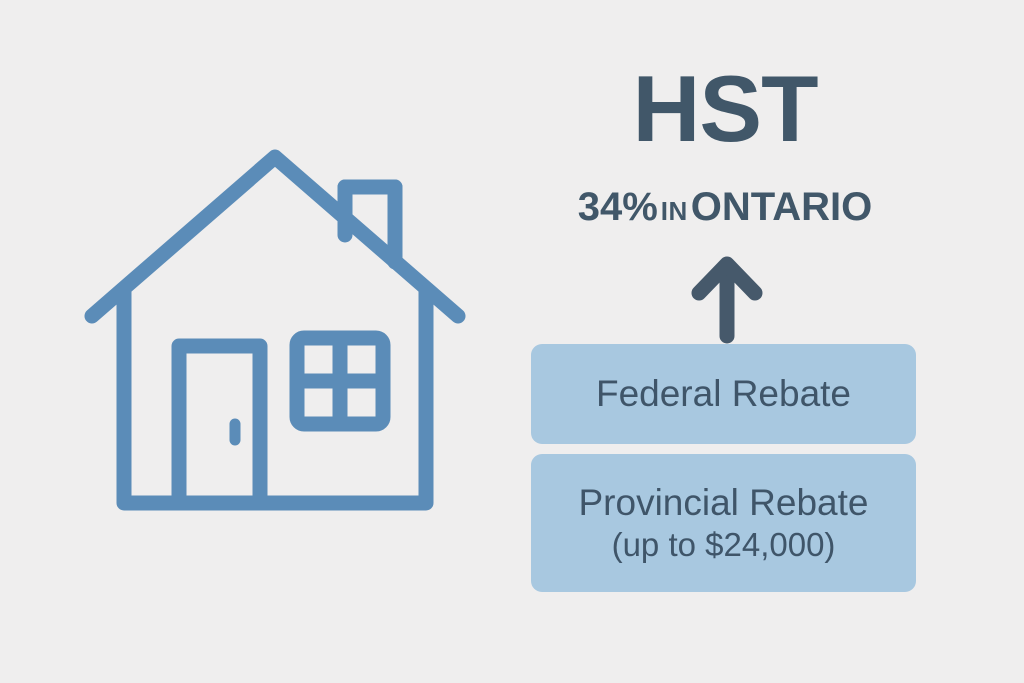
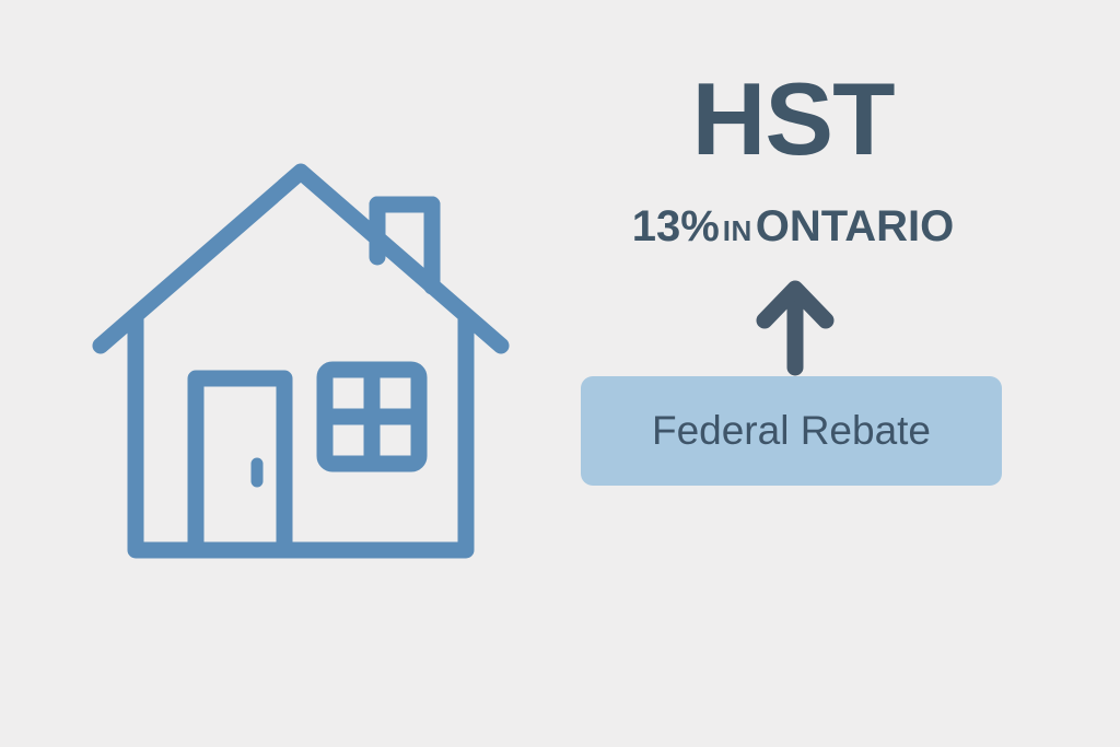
  HST
- 34%INONTARIO
+ 13%INONTARIO
  Federal Rebate
- Provincial Rebate
- (up to $24,000)
